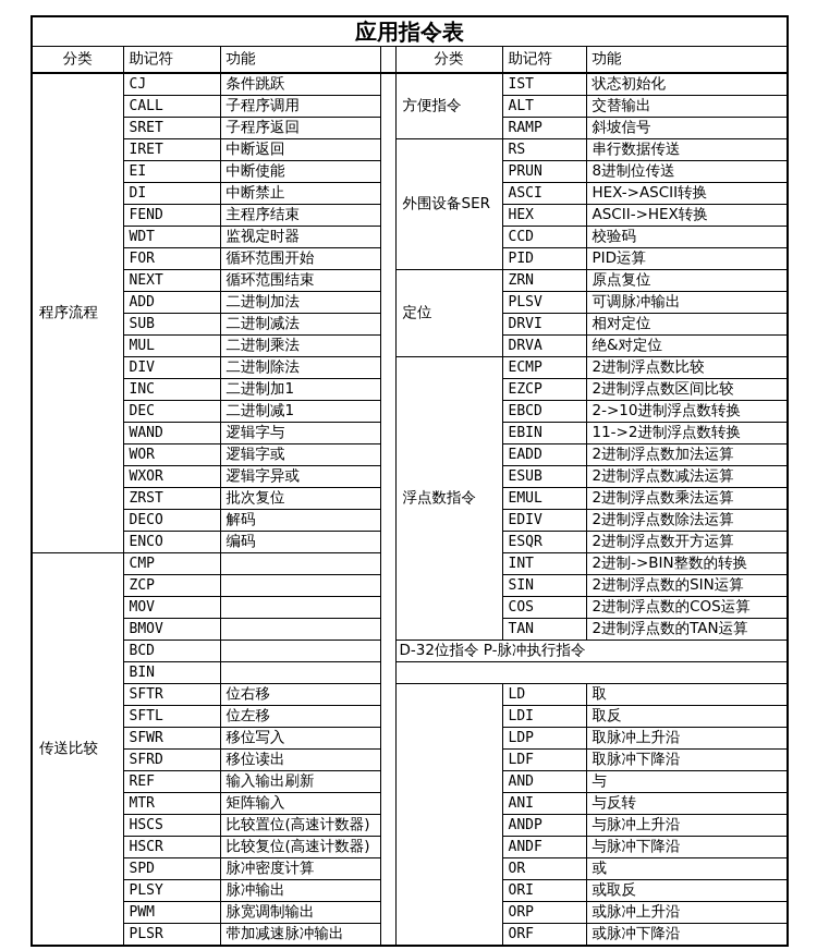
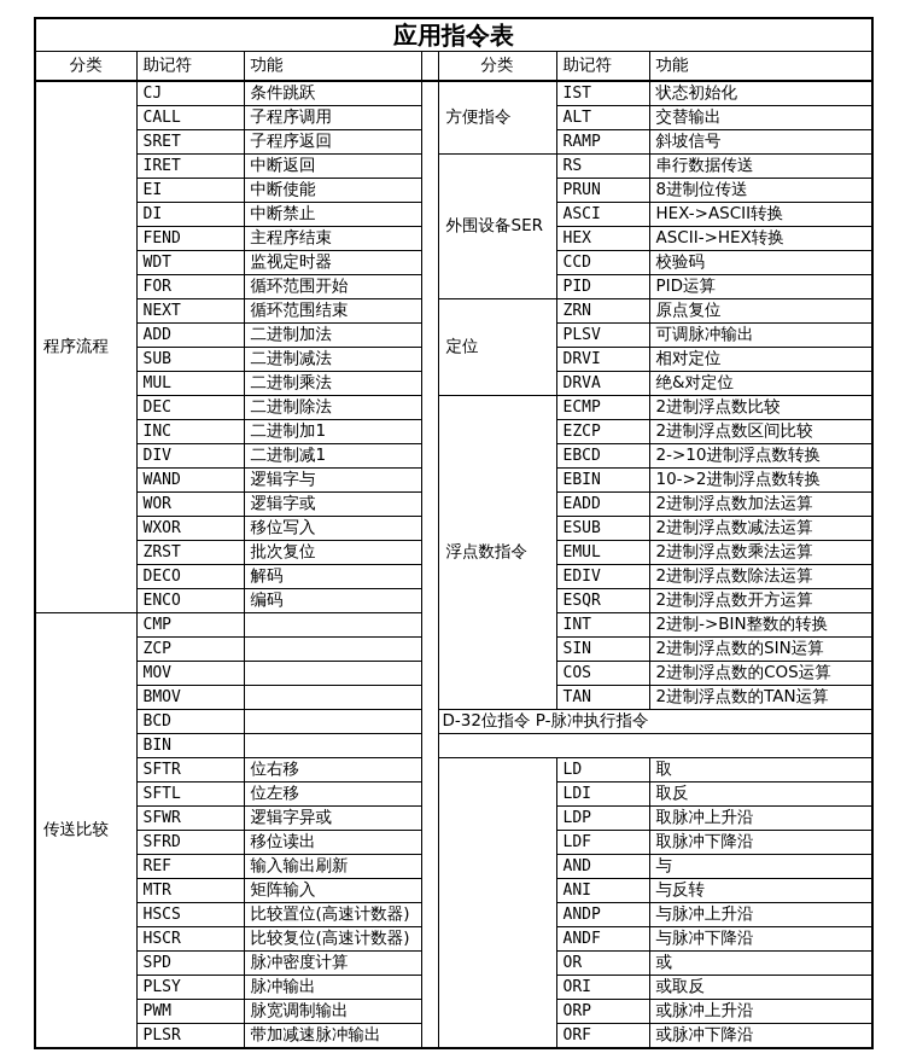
  应用指令表
  分类	助记符	功能		分类	助记符	功能
  程序流程	CJ	条件跳跃		方便指令	IST	状态初始化
  CALL	子程序调用	ALT	交替输出
  SRET	子程序返回	RAMP	斜坡信号
  IRET	中断返回	外围设备SER	RS	串行数据传送
  EI	中断使能	PRUN	8进制位传送
  DI	中断禁止	ASCI	HEX->ASCII转换
  FEND	主程序结束	HEX	ASCII->HEX转换
  WDT	监视定时器	CCD	校验码
  FOR	循环范围开始	PID	PID运算
  NEXT	循环范围结束	定位	ZRN	原点复位
  ADD	二进制加法	PLSV	可调脉冲输出
  SUB	二进制减法	DRVI	相对定位
  MUL	二进制乘法	DRVA	绝&对定位
- DIV	二进制除法	浮点数指令	ECMP	2进制浮点数比较
+ DEC	二进制除法	浮点数指令	ECMP	2进制浮点数比较
  INC	二进制加1	EZCP	2进制浮点数区间比较
- DEC	二进制减1	EBCD	2->10进制浮点数转换
+ DIV	二进制减1	EBCD	2->10进制浮点数转换
- WAND	逻辑字与	EBIN	11->2进制浮点数转换
+ WAND	逻辑字与	EBIN	10->2进制浮点数转换
  WOR	逻辑字或	EADD	2进制浮点数加法运算
- WXOR	逻辑字异或	ESUB	2进制浮点数减法运算
+ WXOR	移位写入	ESUB	2进制浮点数减法运算
  ZRST	批次复位	EMUL	2进制浮点数乘法运算
  DECO	解码	EDIV	2进制浮点数除法运算
  ENCO	编码	ESQR	2进制浮点数开方运算
  传送比较	CMP		INT	2进制->BIN整数的转换
  ZCP		SIN	2进制浮点数的SIN运算
  MOV		COS	2进制浮点数的COS运算
  BMOV		TAN	2进制浮点数的TAN运算
  BCD		D-32位指令 P-脉冲执行指令
  BIN
  SFTR	位右移		LD	取
  SFTL	位左移	LDI	取反
- SFWR	移位写入	LDP	取脉冲上升沿
+ SFWR	逻辑字异或	LDP	取脉冲上升沿
  SFRD	移位读出	LDF	取脉冲下降沿
  REF	输入输出刷新	AND	与
  MTR	矩阵输入	ANI	与反转
  HSCS	比较置位(高速计数器)	ANDP	与脉冲上升沿
  HSCR	比较复位(高速计数器)	ANDF	与脉冲下降沿
  SPD	脉冲密度计算	OR	或
  PLSY	脉冲输出	ORI	或取反
  PWM	脉宽调制输出	ORP	或脉冲上升沿
  PLSR	带加减速脉冲输出	ORF	或脉冲下降沿
